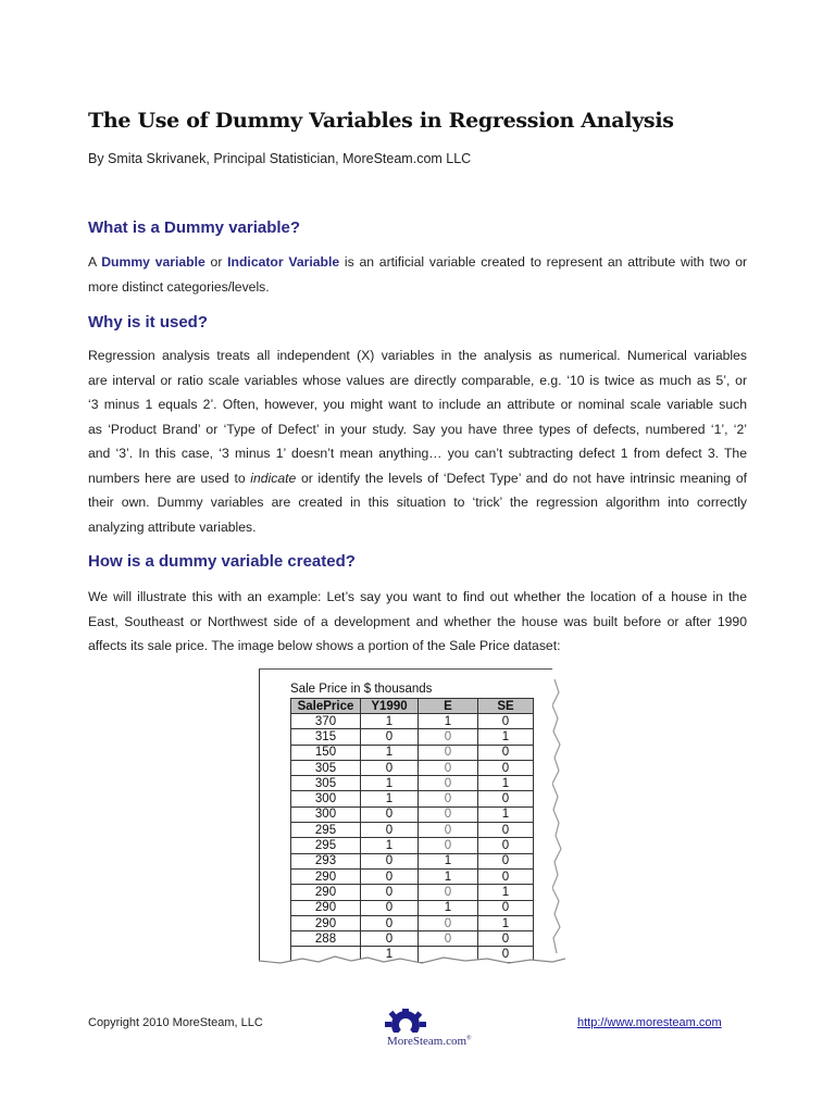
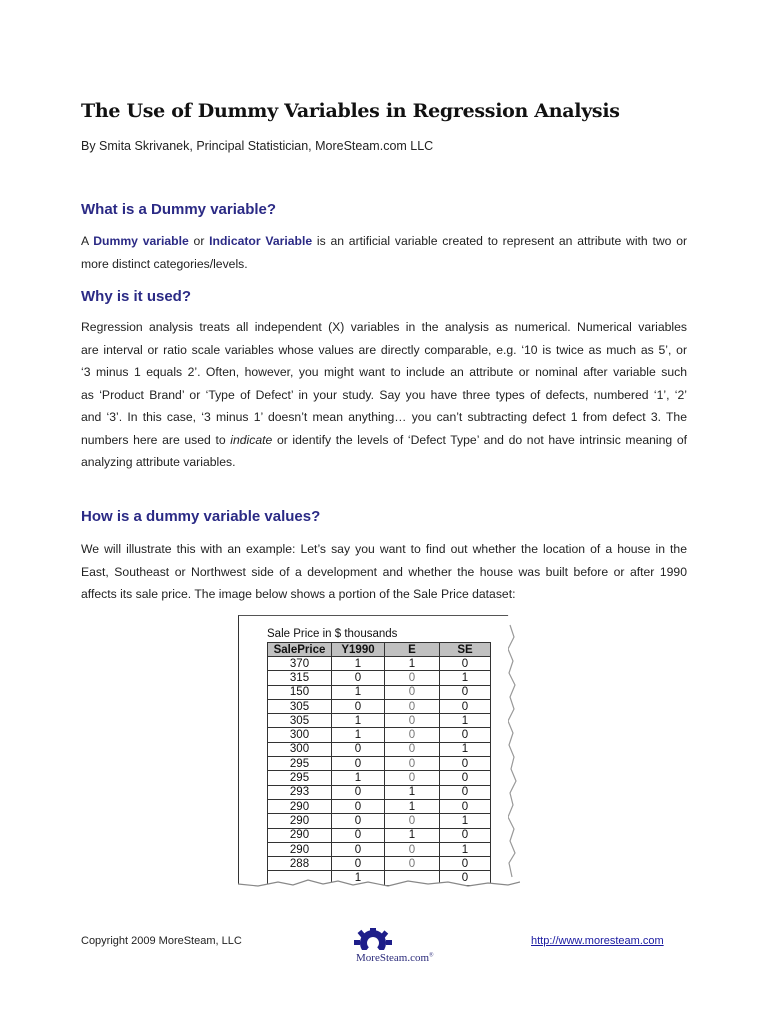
  The Use of Dummy Variables in Regression Analysis
  By Smita Skrivanek, Principal Statistician, MoreSteam.com LLC
  What is a Dummy variable?
  A Dummy variable or Indicator Variable is an artificial variable created to represent an attribute with two or
  more distinct categories/levels.
  Why is it used?
  Regression analysis treats all independent (X) variables in the analysis as numerical. Numerical variables
  are interval or ratio scale variables whose values are directly comparable, e.g. ‘10 is twice as much as 5’, or
- ‘3 minus 1 equals 2’. Often, however, you might want to include an attribute or nominal scale variable such
+ ‘3 minus 1 equals 2’. Often, however, you might want to include an attribute or nominal after variable such
  as ‘Product Brand’ or ‘Type of Defect’ in your study. Say you have three types of defects, numbered ‘1’, ‘2’
  and ‘3’. In this case, ‘3 minus 1’ doesn’t mean anything… you can’t subtracting defect 1 from defect 3. The
  numbers here are used to indicate or identify the levels of ‘Defect Type’ and do not have intrinsic meaning of
- their own. Dummy variables are created in this situation to ‘trick’ the regression algorithm into correctly
  analyzing attribute variables.
- How is a dummy variable created?
+ How is a dummy variable values?
  We will illustrate this with an example: Let’s say you want to find out whether the location of a house in the
  East, Southeast or Northwest side of a development and whether the house was built before or after 1990
  affects its sale price. The image below shows a portion of the Sale Price dataset:
  Sale Price in $ thousands
  SalePrice	Y1990	E	SE
  370	1	1	0
  315	0	0	1
  150	1	0	0
  305	0	0	0
  305	1	0	1
  300	1	0	0
  300	0	0	1
  295	0	0	0
  295	1	0	0
  293	0	1	0
  290	0	1	0
  290	0	0	1
  290	0	1	0
  290	0	0	1
  288	0	0	0
  	1		0
- Copyright 2010 MoreSteam, LLC
+ Copyright 2009 MoreSteam, LLC
  MoreSteam.com
  http://www.moresteam.com
